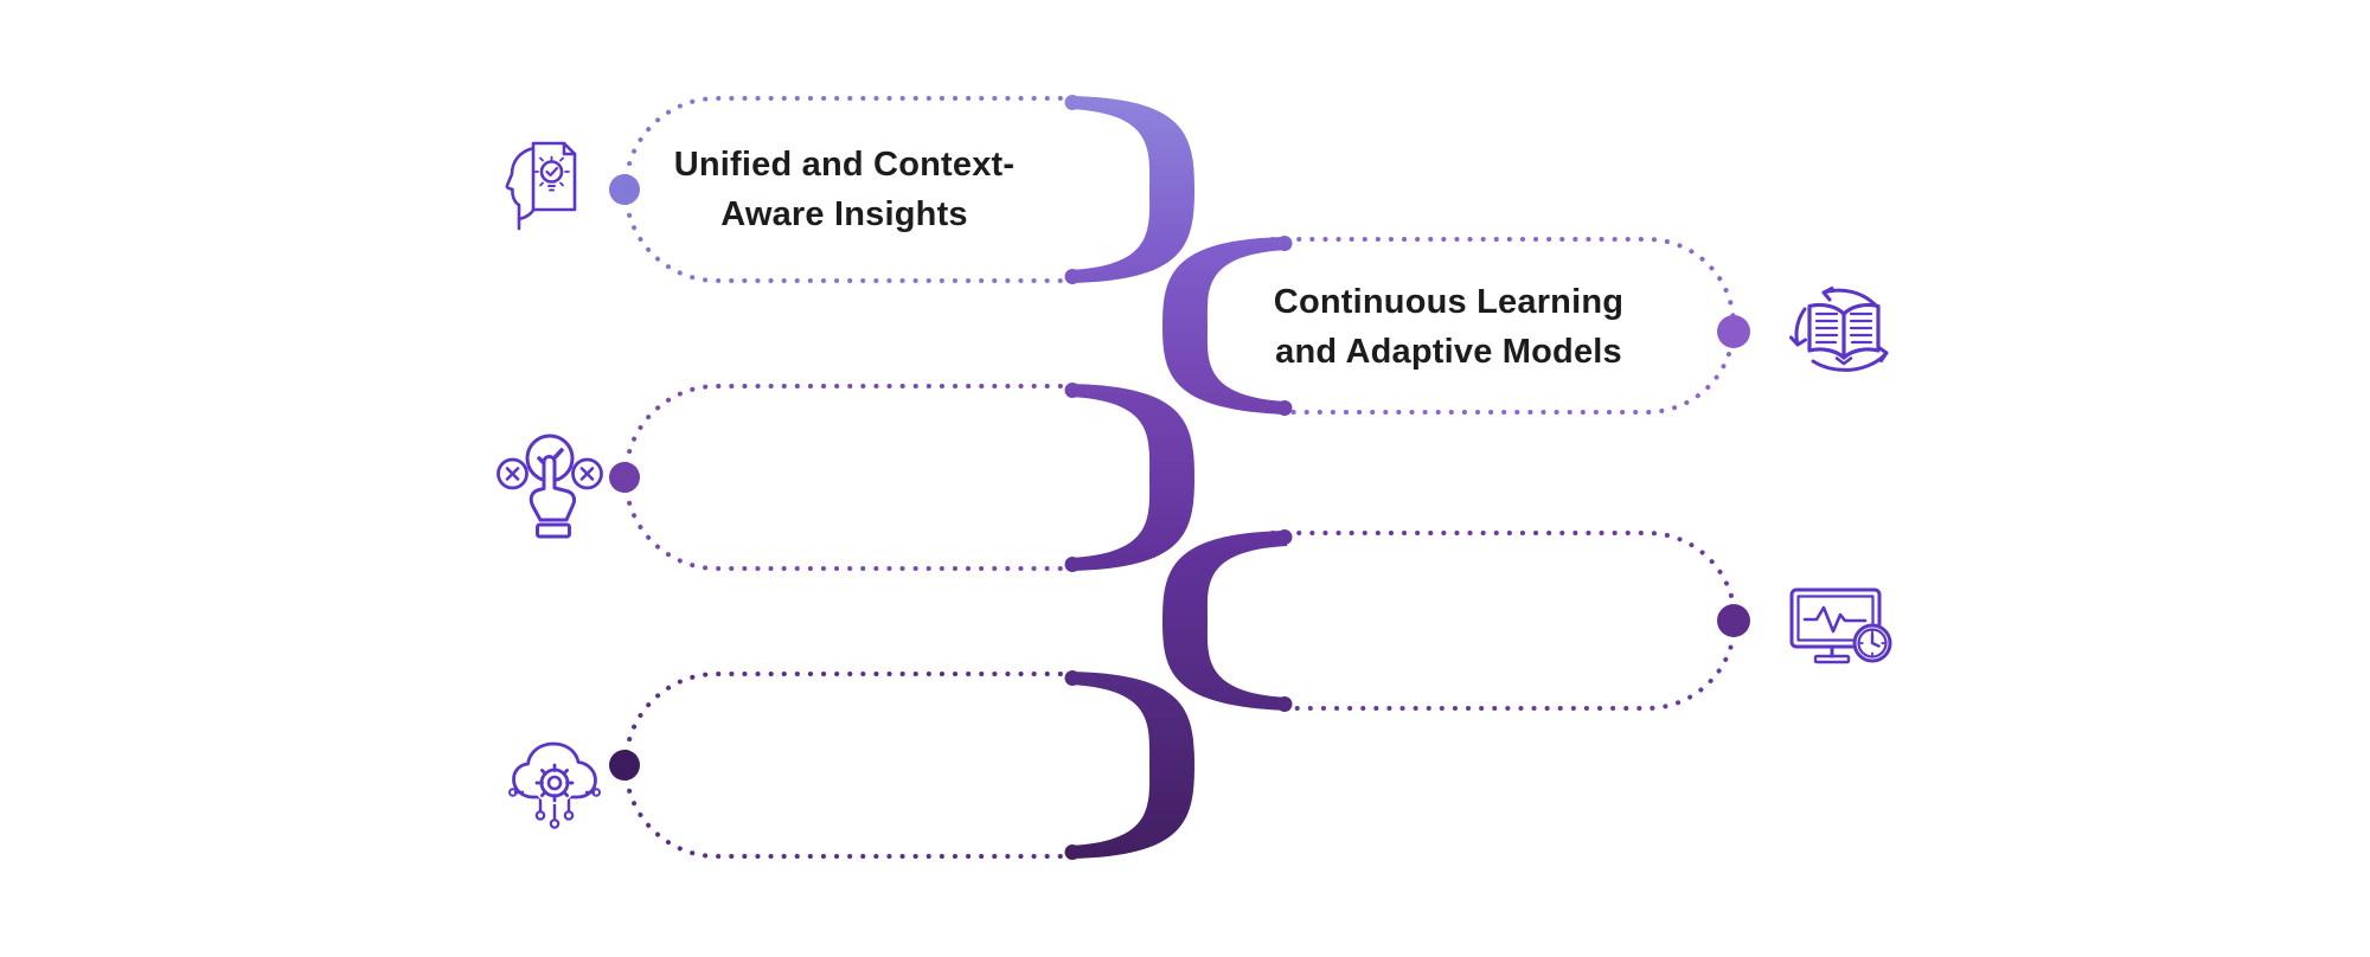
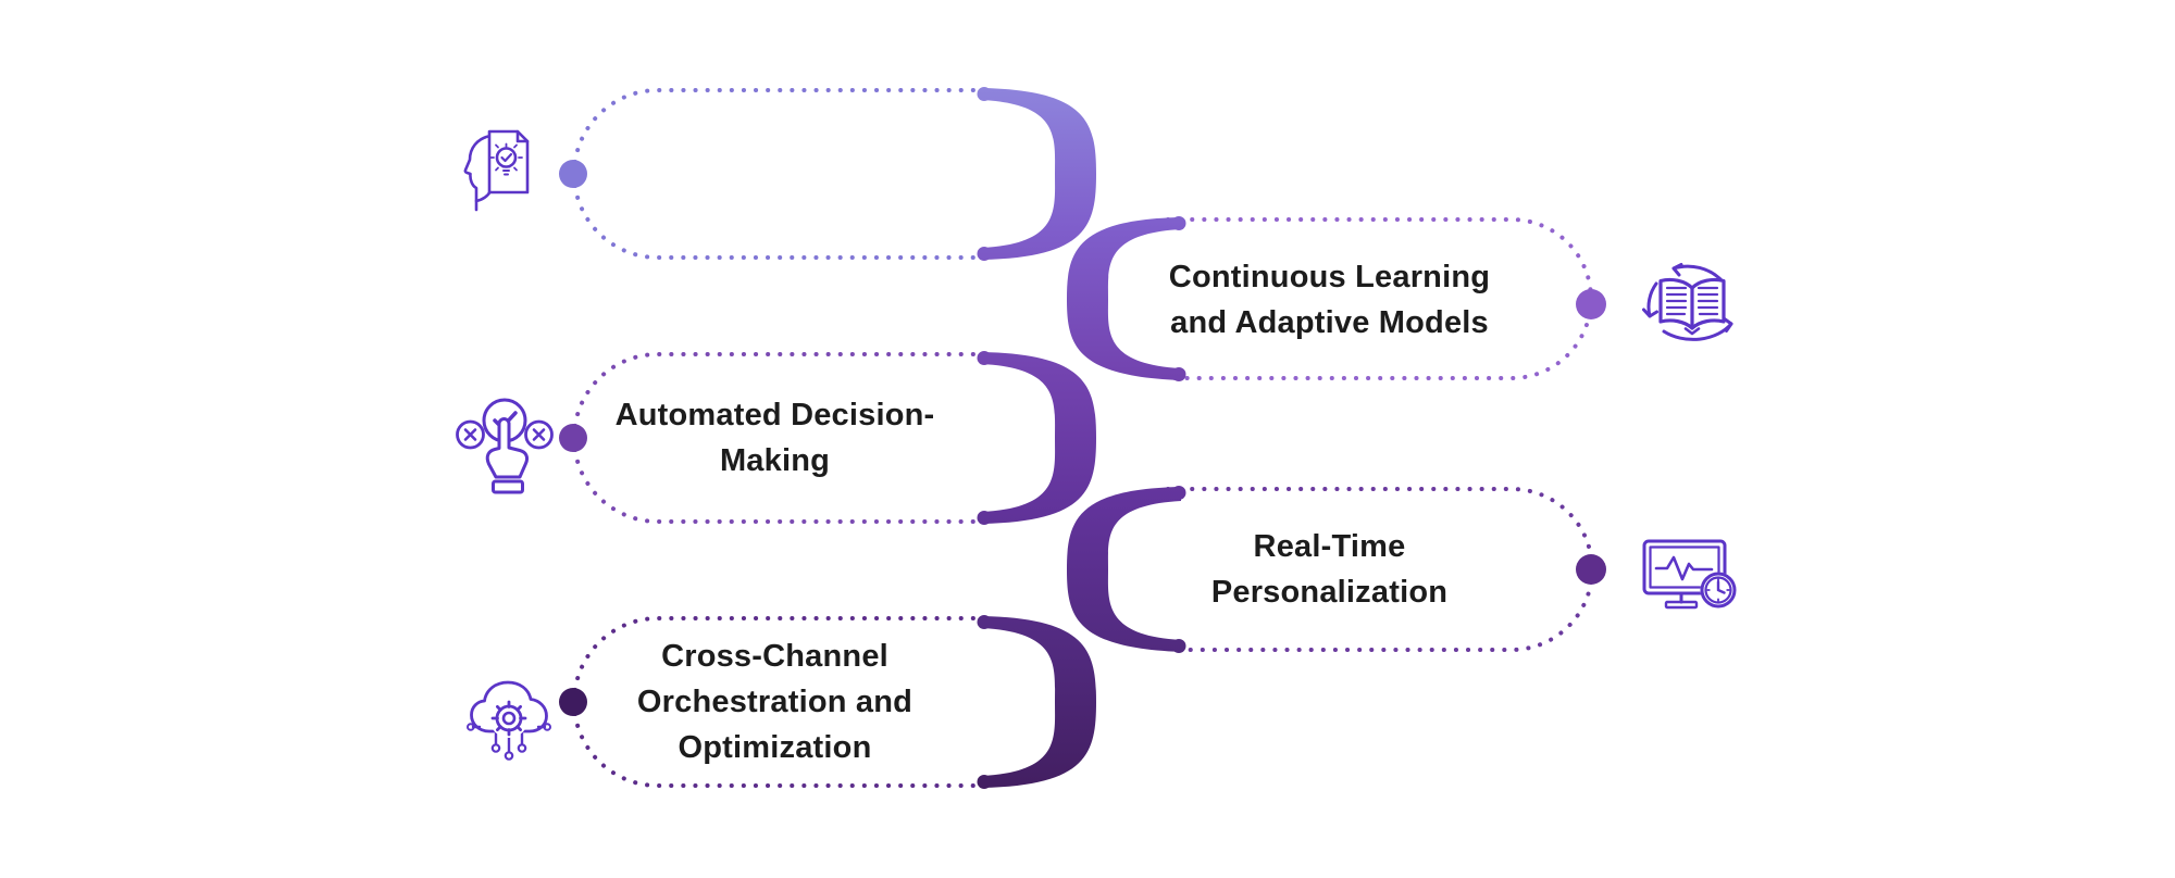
- Unified and Context-
- Aware Insights
  Continuous Learning
  and Adaptive Models
+ Automated Decision-
+ Making
+ Real-Time
+ Personalization
+ Cross-Channel
+ Orchestration and
+ Optimization
